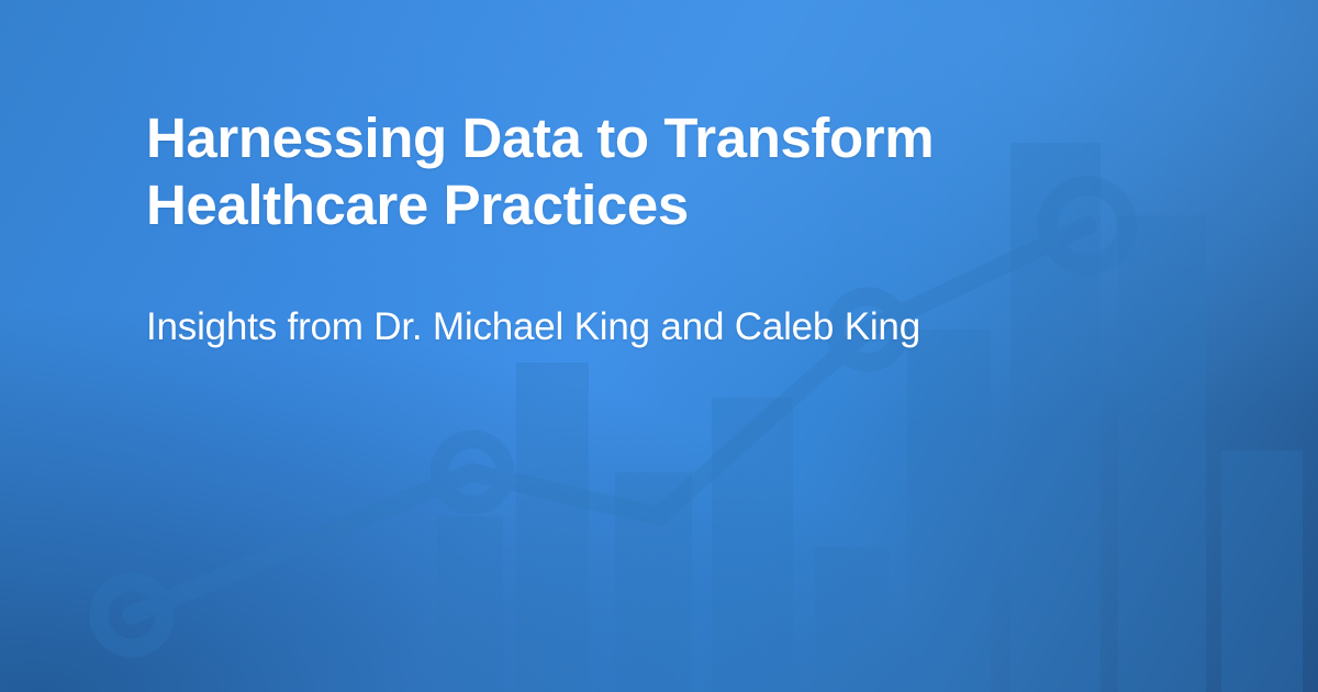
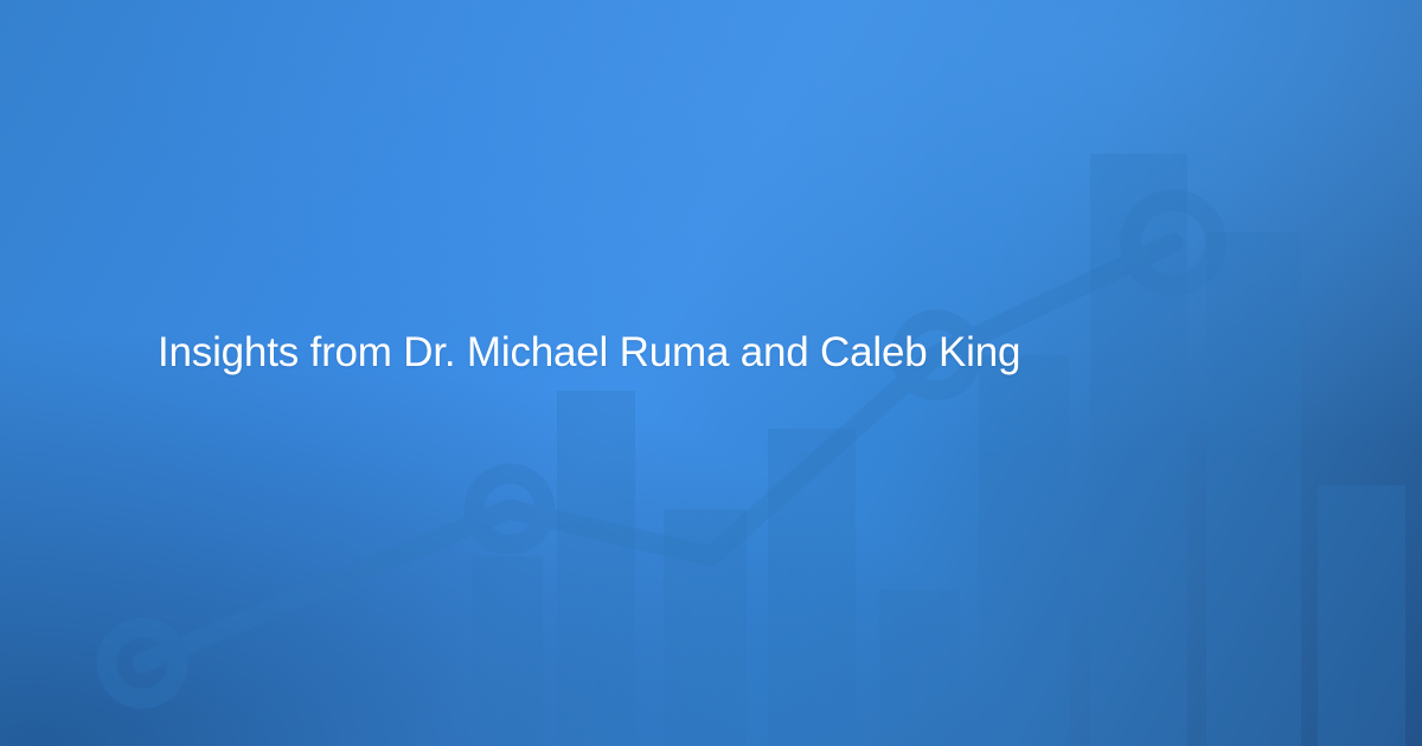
- Harnessing Data to Transform Healthcare Practices
- Insights from Dr. Michael King and Caleb King
+ Insights from Dr. Michael Ruma and Caleb King
